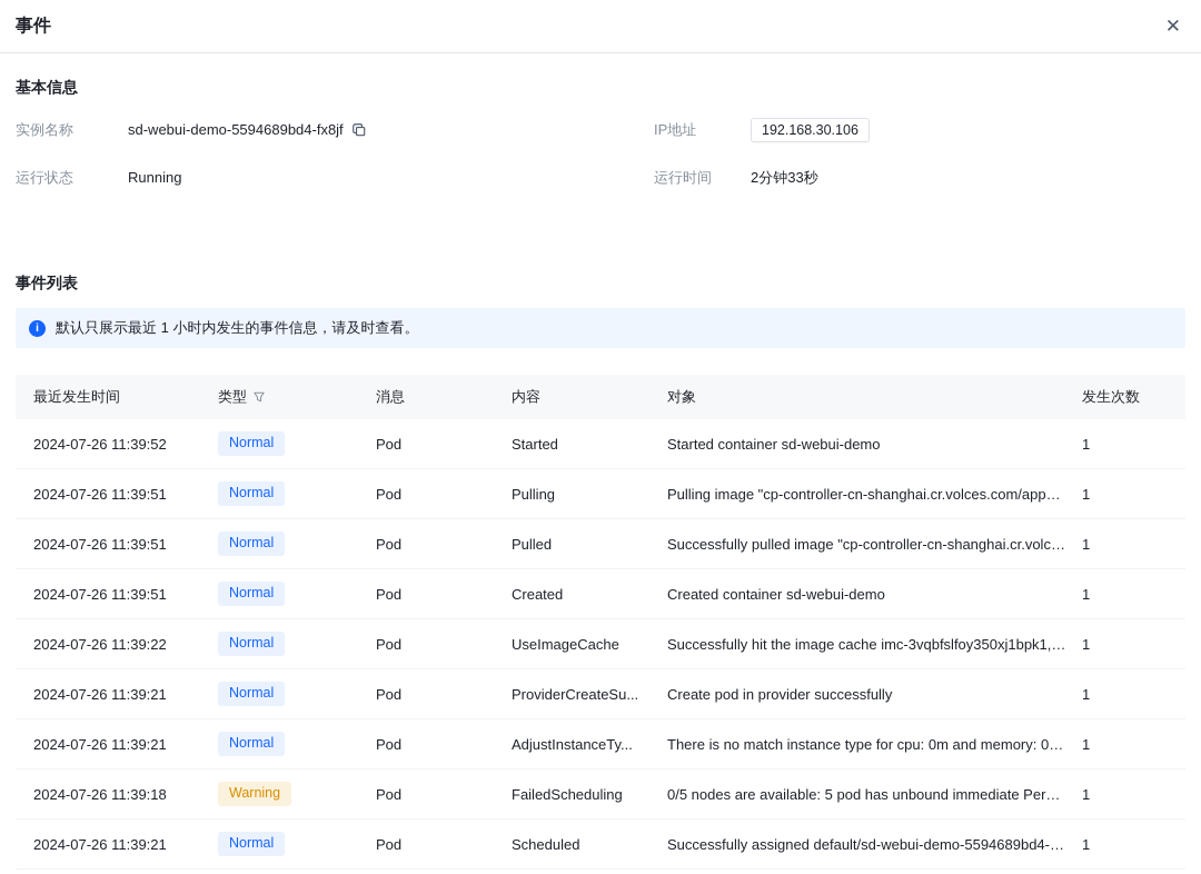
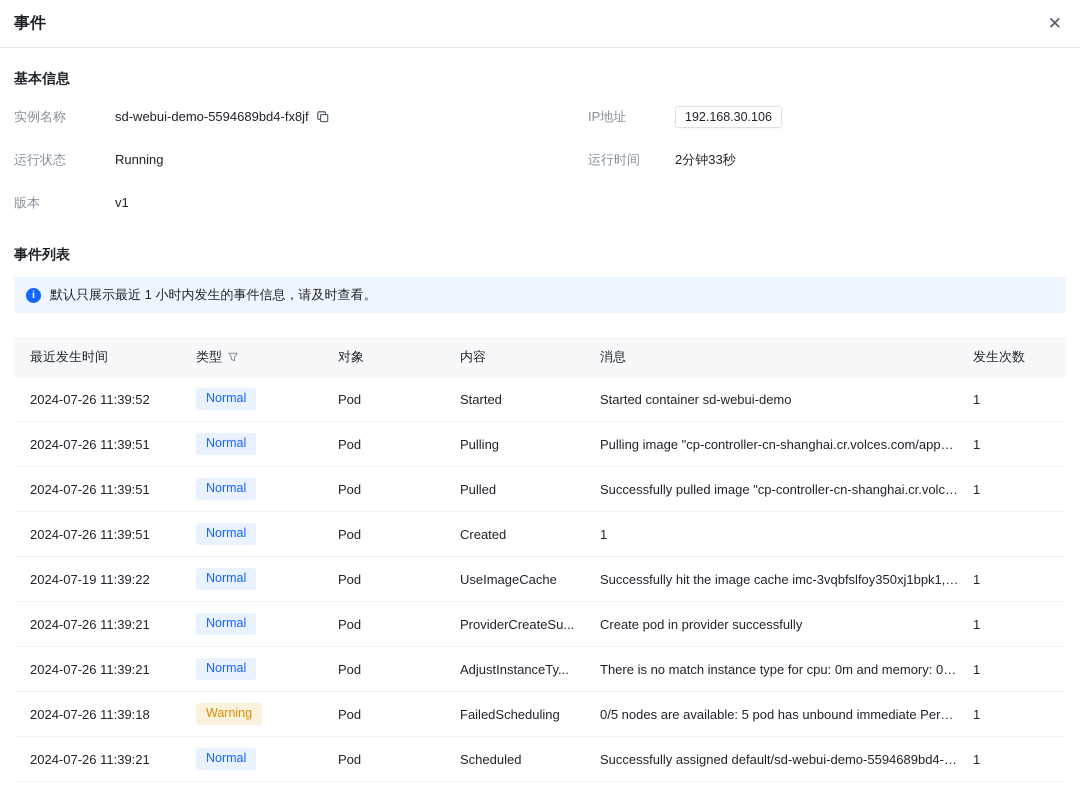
  事件
  ✕
  基本信息
  实例名称
  sd-webui-demo-5594689bd4-fx8jf
  IP地址
  192.168.30.106
  运行状态
  Running
  运行时间
  2分钟33秒
+ 版本
+ v1
  事件列表
  i
  默认只展示最近 1 小时内发生的事件信息，请及时查看。
  最近发生时间
  类型
- 消息
+ 对象
  内容
- 对象
+ 消息
  发生次数
  2024-07-26 11:39:52
  Normal
  Pod
  Started
  Started container sd-webui-demo
  1
  2024-07-26 11:39:51
  Normal
  Pod
  Pulling
  Pulling image "cp-controller-cn-shanghai.cr.volces.com/appdelive
  1
  2024-07-26 11:39:51
  Normal
  Pod
  Pulled
  Successfully pulled image "cp-controller-cn-shanghai.cr.volces.co
  1
  2024-07-26 11:39:51
  Normal
  Pod
  Created
- Created container sd-webui-demo
  1
- 2024-07-26 11:39:22
+ 2024-07-19 11:39:22
  Normal
  Pod
  UseImageCache
  Successfully hit the image cache imc-3vqbfslfoy350xj1bpk1, whic
  1
  2024-07-26 11:39:21
  Normal
  Pod
  ProviderCreateSu...
  Create pod in provider successfully
  1
  2024-07-26 11:39:21
  Normal
  Pod
  AdjustInstanceTy...
  There is no match instance type for cpu: 0m and memory: 0Mi an
  1
  2024-07-26 11:39:18
  Warning
  Pod
  FailedScheduling
  0/5 nodes are available: 5 pod has unbound immediate Persisten
  1
  2024-07-26 11:39:21
  Normal
  Pod
  Scheduled
  Successfully assigned default/sd-webui-demo-5594689bd4-fx8jf
  1
